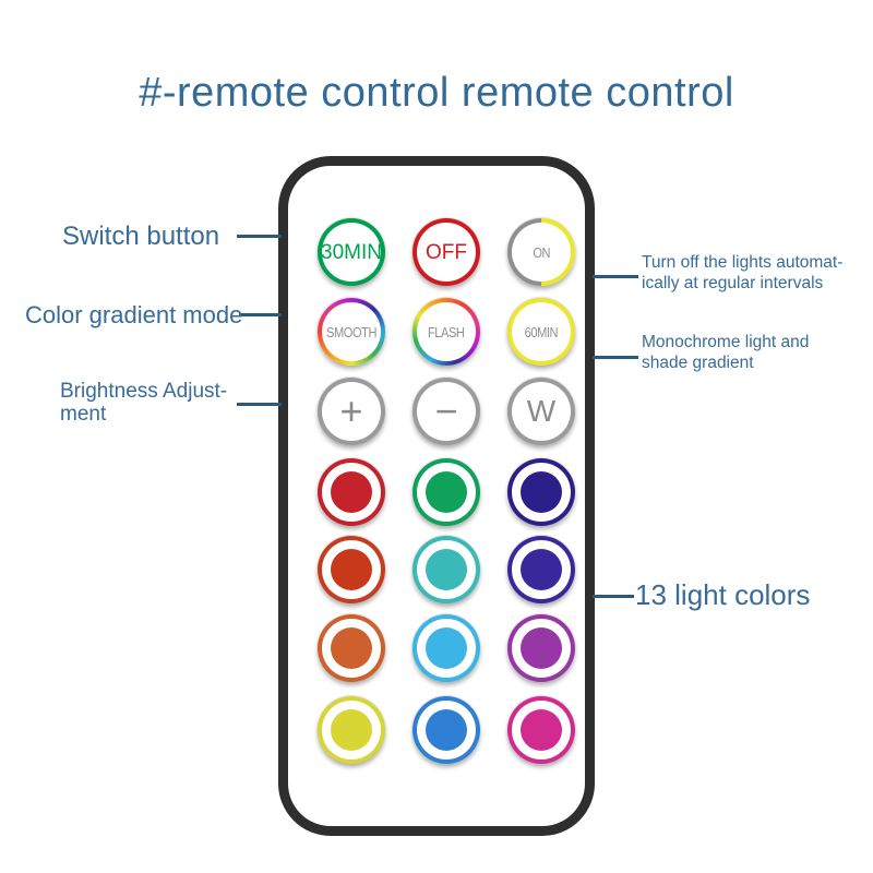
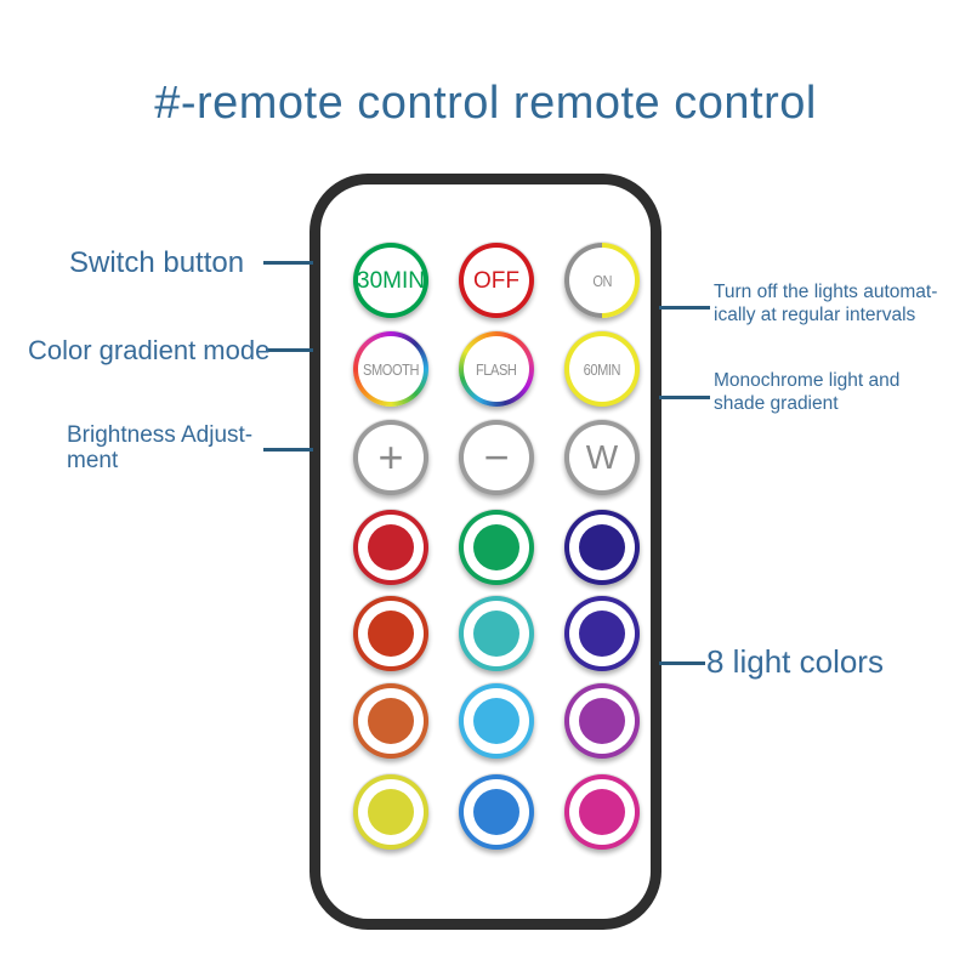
  #-remote control remote control
  30MIN
  OFF
  ON
  SMOOTH
  FLASH
  60MIN
  +
  −
  W
  Switch button
  Color gradient mode
  Brightness Adjust-
  ment
  Turn off the lights automat-
  ically at regular intervals
  Monochrome light and
  shade gradient
- 13 light colors
+ 8 light colors
